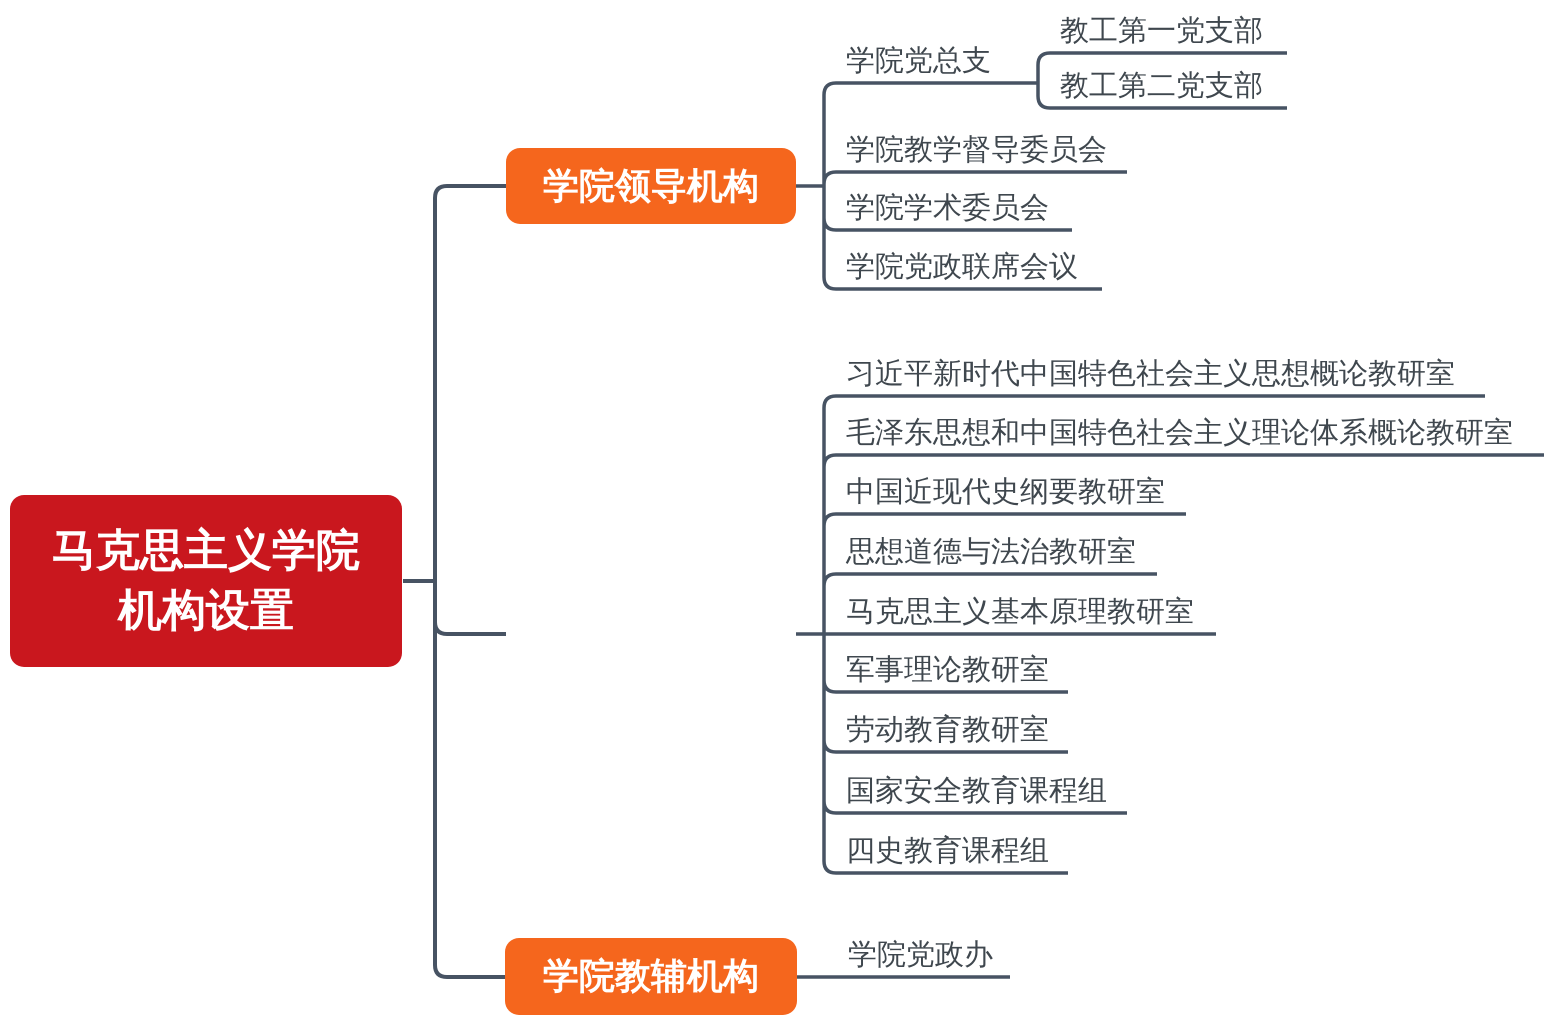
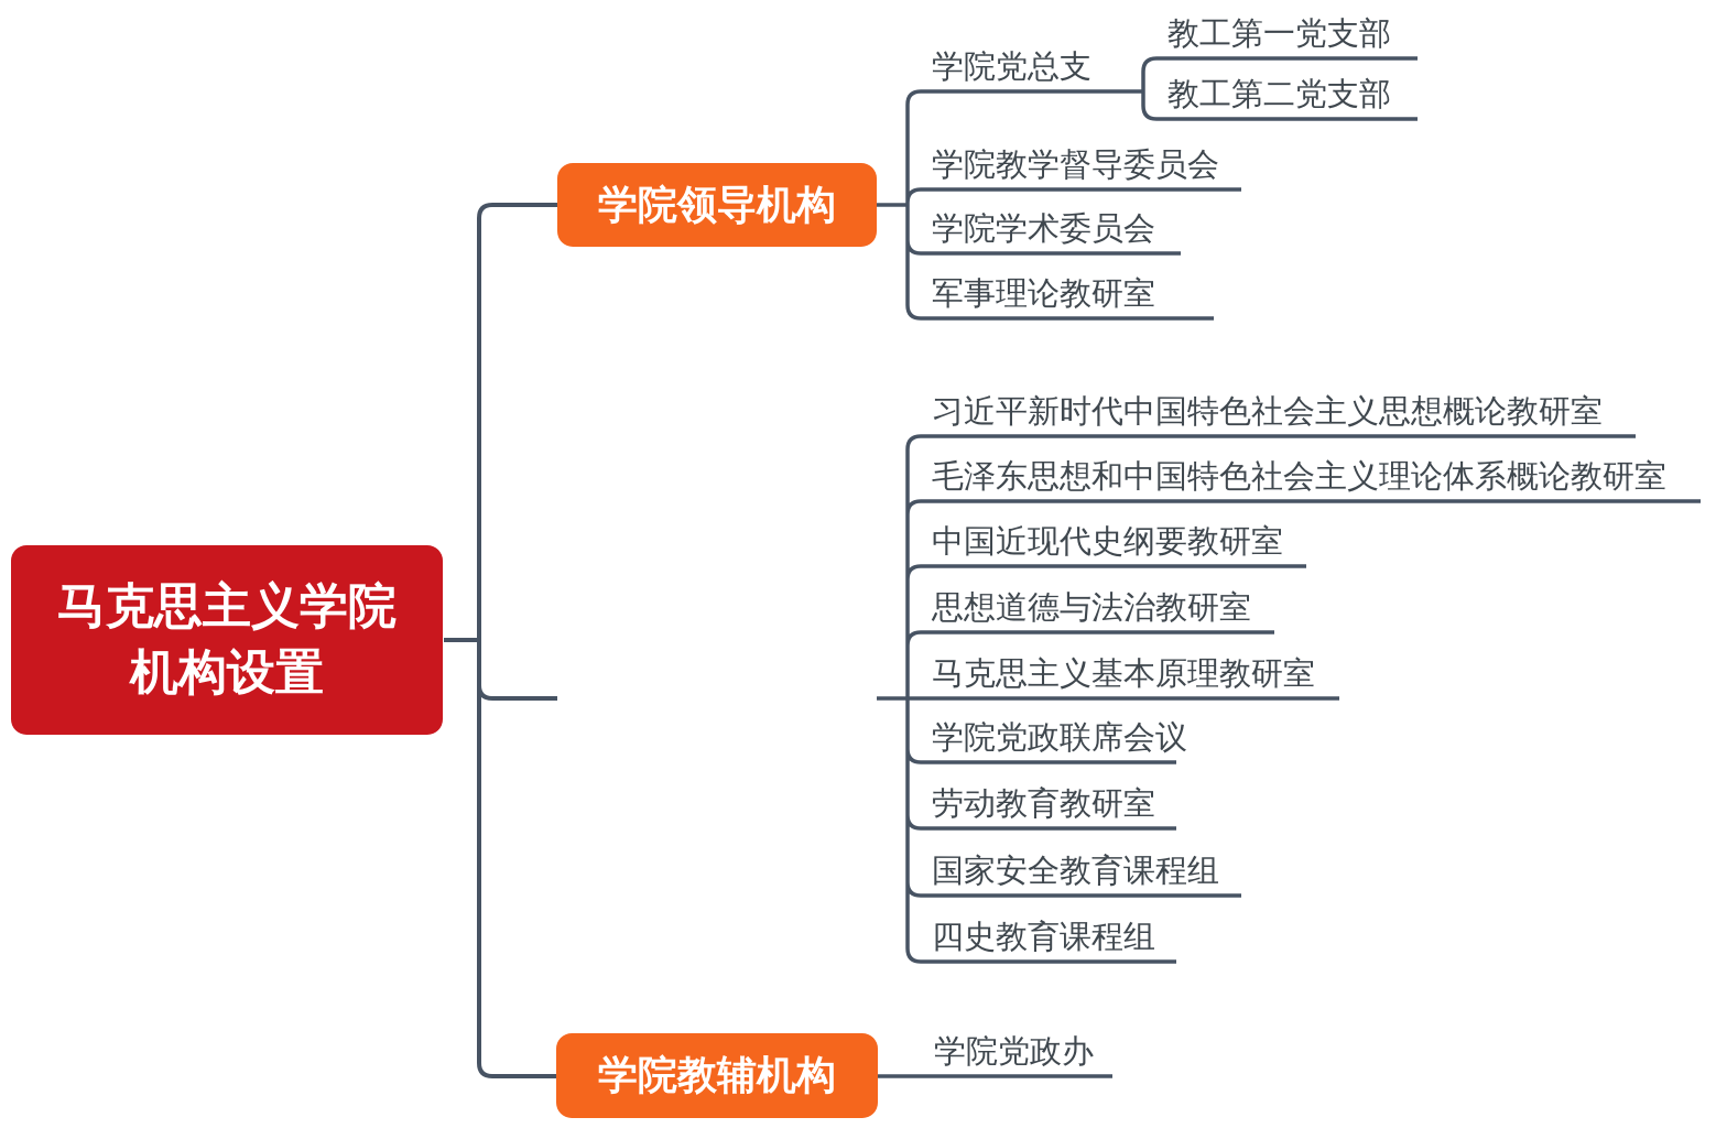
  马克思主义学院
  机构设置
  学院领导机构
  学院教辅机构
  学院党总支
  教工第一党支部
  教工第二党支部
  学院教学督导委员会
  学院学术委员会
- 学院党政联席会议
+ 军事理论教研室
  习近平新时代中国特色社会主义思想概论教研室
  毛泽东思想和中国特色社会主义理论体系概论教研室
  中国近现代史纲要教研室
  思想道德与法治教研室
  马克思主义基本原理教研室
- 军事理论教研室
+ 学院党政联席会议
  劳动教育教研室
  国家安全教育课程组
  四史教育课程组
  学院党政办
